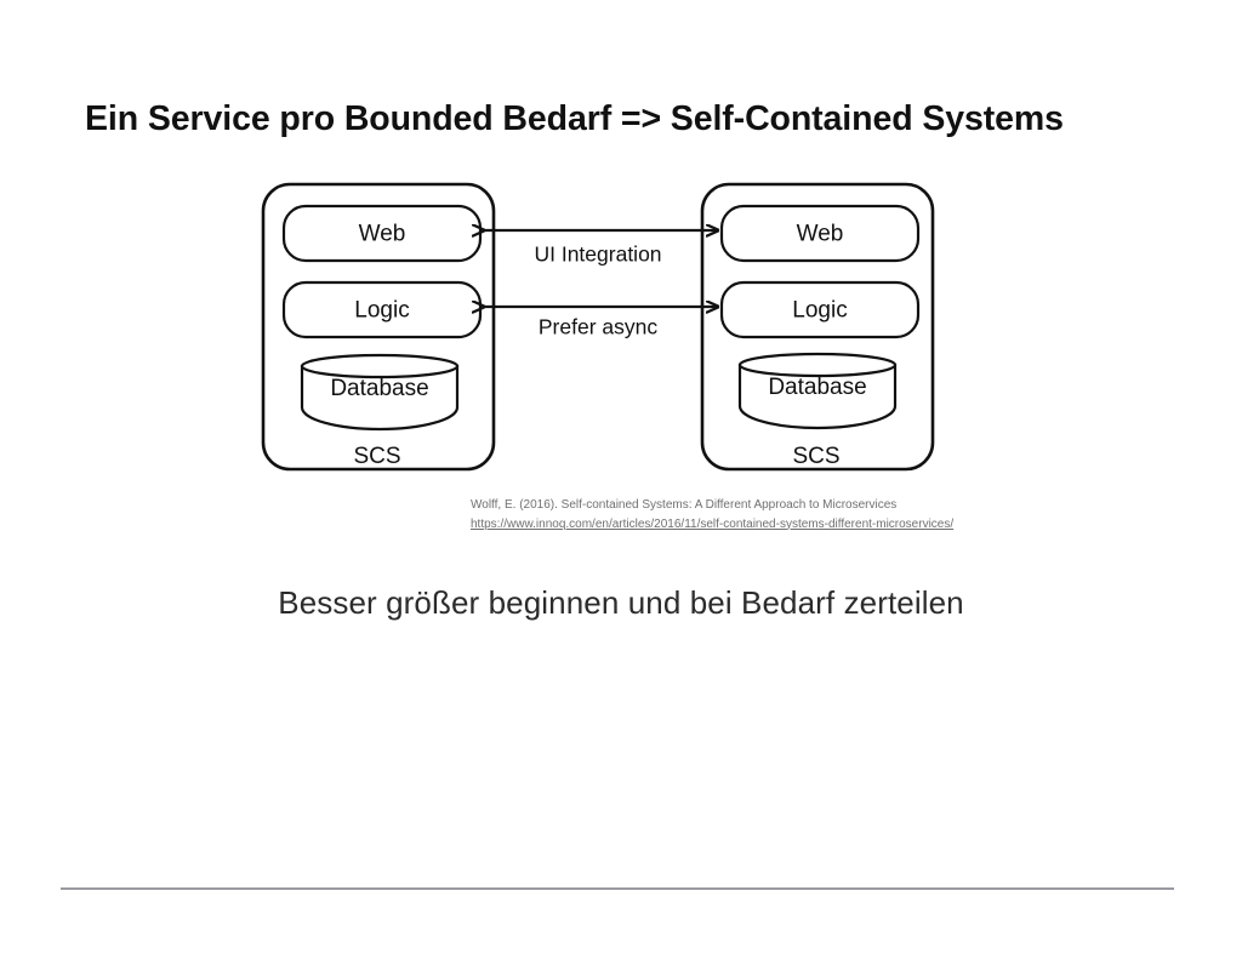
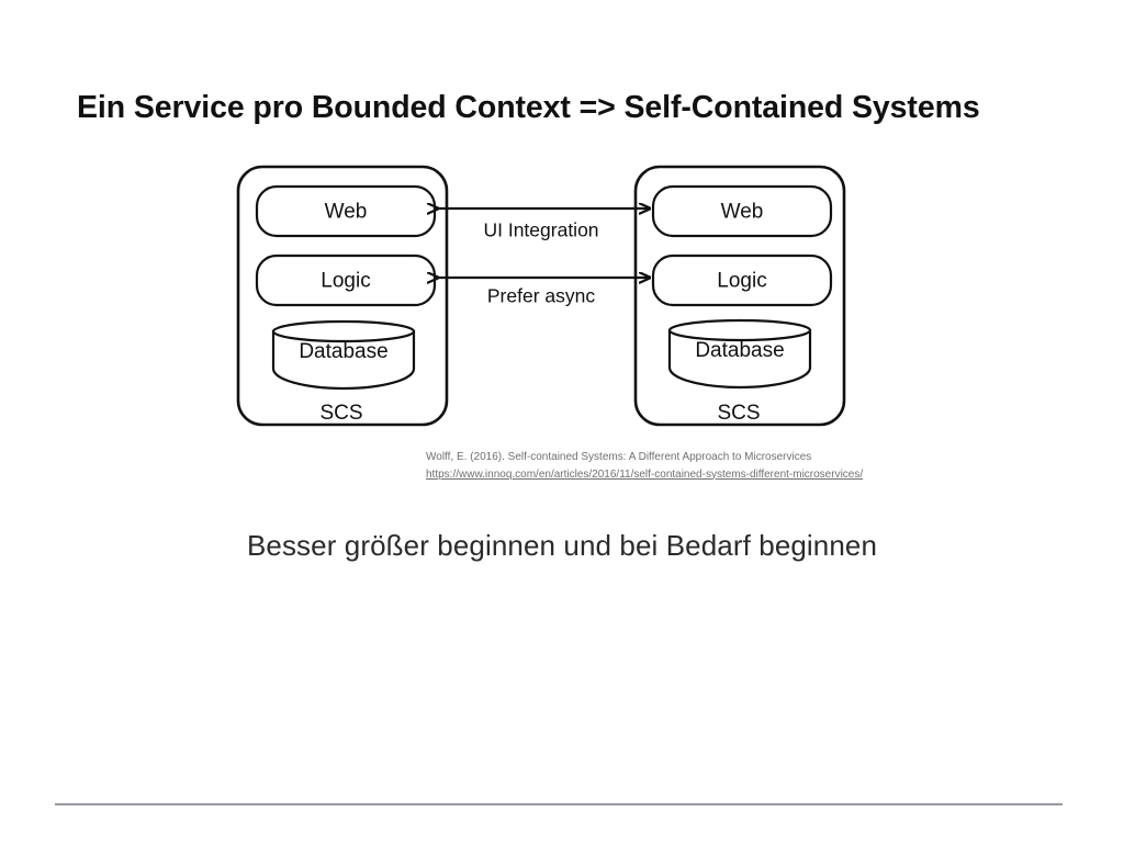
- Ein Service pro Bounded Bedarf => Self-Contained Systems
+ Ein Service pro Bounded Context => Self-Contained Systems
  Web
  Logic
  Database
  SCS
  Web
  Logic
  Database
  SCS
  UI Integration
  Prefer async
  Wolff, E. (2016). Self-contained Systems: A Different Approach to Microservices
  https://www.innoq.com/en/articles/2016/11/self-contained-systems-different-microservices/
- Besser größer beginnen und bei Bedarf zerteilen
+ Besser größer beginnen und bei Bedarf beginnen
